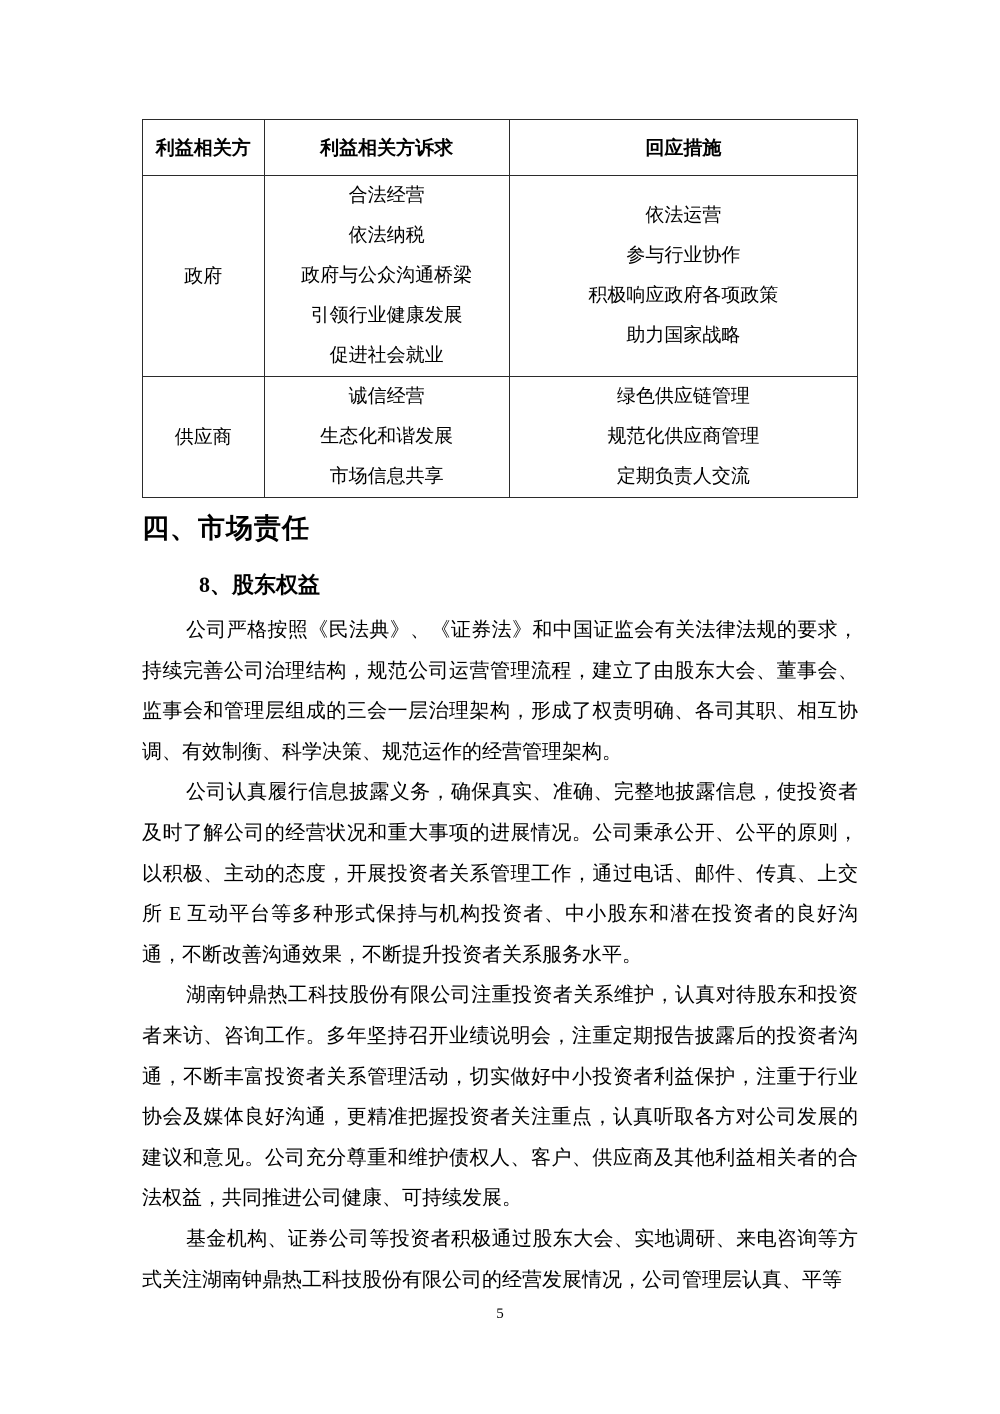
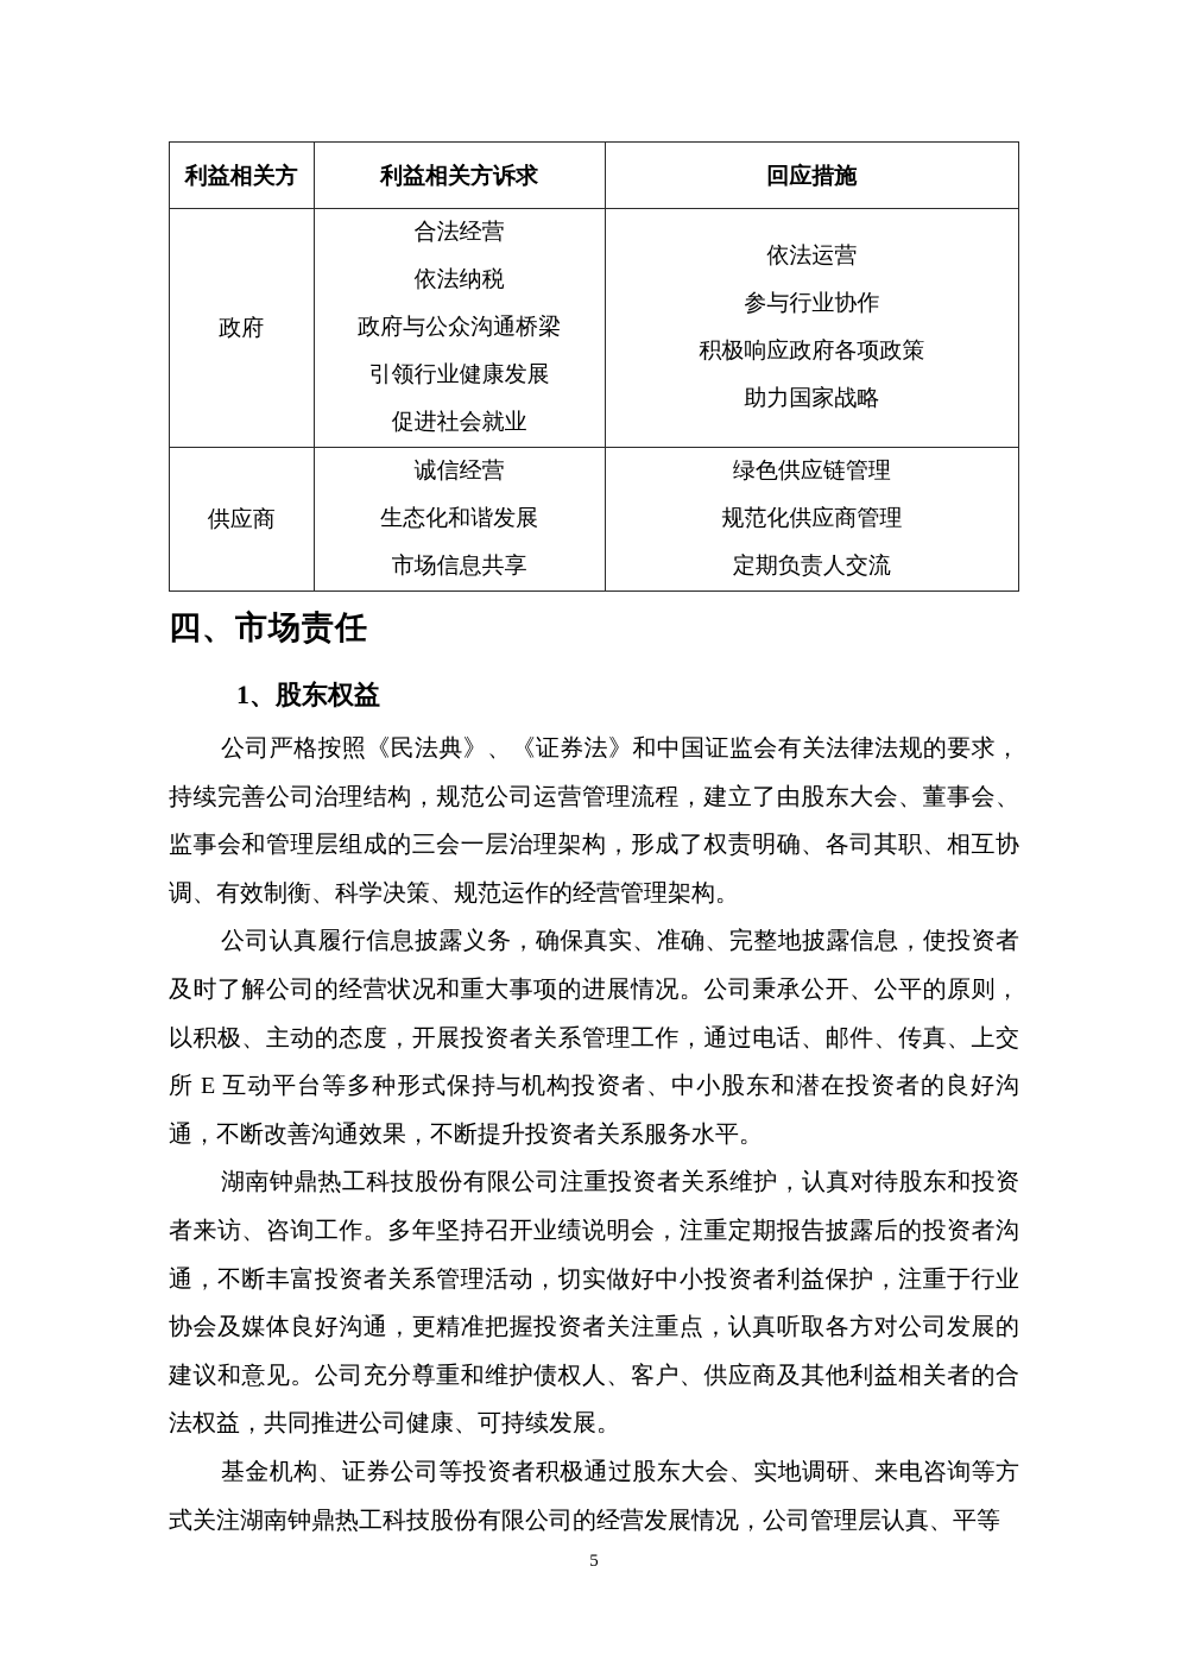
  利益相关方	利益相关方诉求	回应措施
  政府	合法经营 依法纳税 政府与公众沟通桥梁 引领行业健康发展 促进社会就业	依法运营 参与行业协作 积极响应政府各项政策 助力国家战略
  供应商	诚信经营 生态化和谐发展 市场信息共享	绿色供应链管理 规范化供应商管理 定期负责人交流
  四、市场责任
- 8、股东权益
+ 1、股东权益
  公司严格按照《民法典》、《证券法》和中国证监会有关法律法规的要求，持续完善公司治理结构，规范公司运营管理流程，建立了由股东大会、董事会、监事会和管理层组成的三会一层治理架构，形成了权责明确、各司其职、相互协调、有效制衡、科学决策、规范运作的经营管理架构。
  公司认真履行信息披露义务，确保真实、准确、完整地披露信息，使投资者及时了解公司的经营状况和重大事项的进展情况。公司秉承公开、公平的原则，以积极、主动的态度，开展投资者关系管理工作，通过电话、邮件、传真、上交所 E 互动平台等多种形式保持与机构投资者、中小股东和潜在投资者的良好沟通，不断改善沟通效果，不断提升投资者关系服务水平。
  湖南钟鼎热工科技股份有限公司注重投资者关系维护，认真对待股东和投资者来访、咨询工作。多年坚持召开业绩说明会，注重定期报告披露后的投资者沟通，不断丰富投资者关系管理活动，切实做好中小投资者利益保护，注重于行业协会及媒体良好沟通，更精准把握投资者关注重点，认真听取各方对公司发展的建议和意见。公司充分尊重和维护债权人、客户、供应商及其他利益相关者的合法权益，共同推进公司健康、可持续发展。
  基金机构、证券公司等投资者积极通过股东大会、实地调研、来电咨询等方式关注湖南钟鼎热工科技股份有限公司的经营发展情况，公司管理层认真、平等
  5
